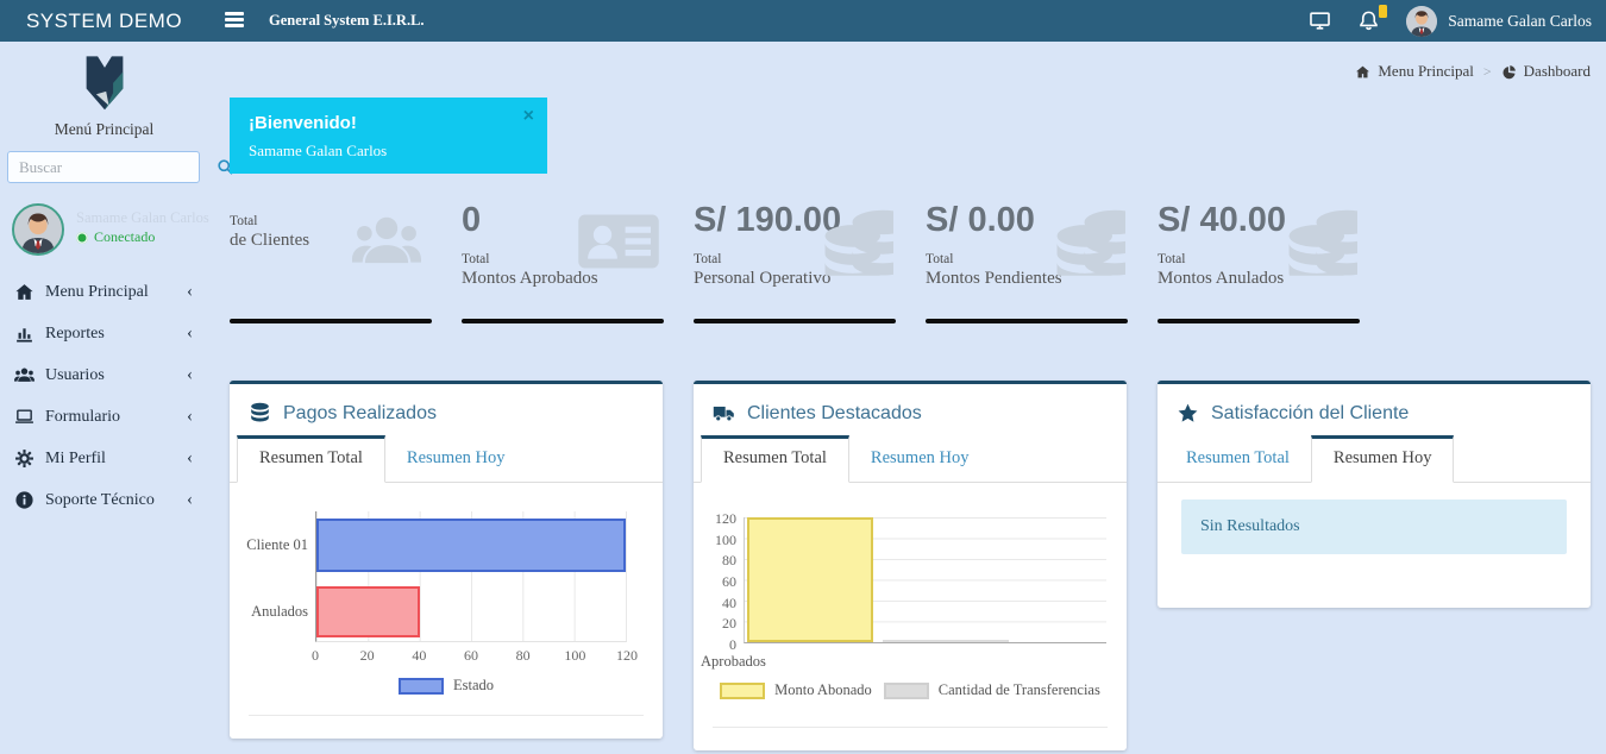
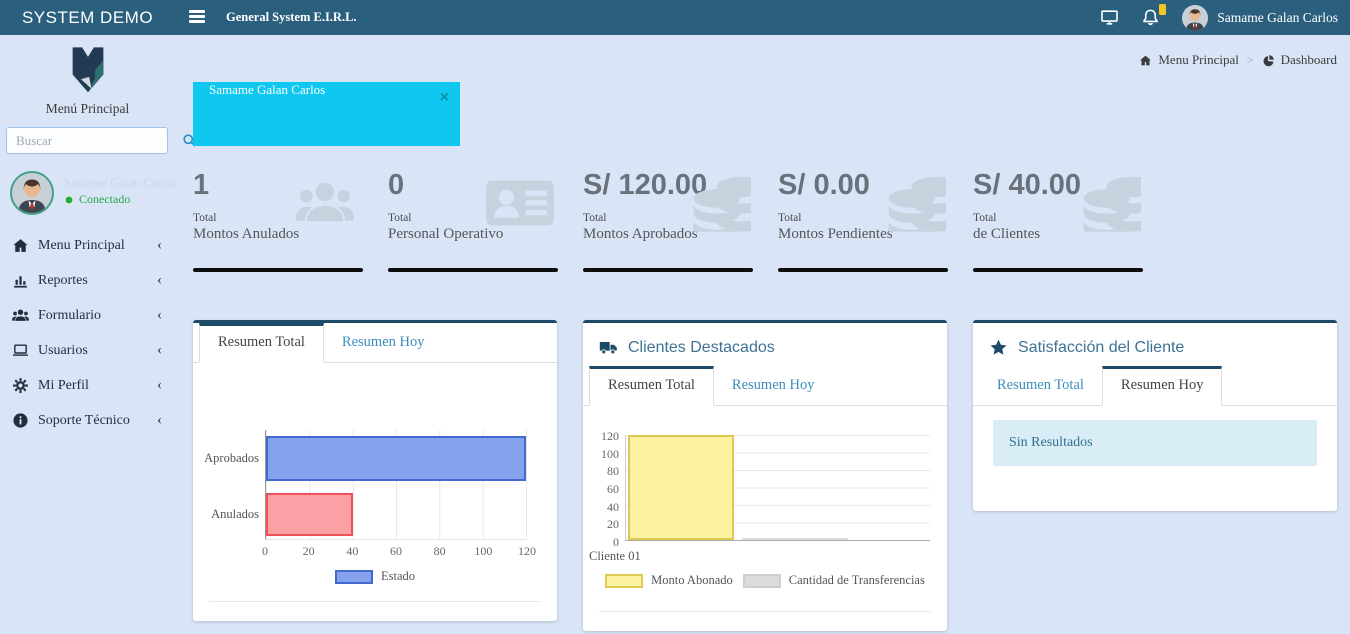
  SYSTEM DEMO
  General System E.I.R.L.
  Samame Galan Carlos
  Menú Principal
  Buscar
  Conectado
  Menu Principal
  ‹
  Reportes
  ‹
- Usuarios
+ Formulario
  ‹
- Formulario
+ Usuarios
  ‹
  Mi Perfil
  ‹
  Soporte Técnico
  ‹
  Menu Principal
  >
  Dashboard
- ¡Bienvenido!
  Samame Galan Carlos
  ×
+ 1
  Total
- de Clientes
+ Montos Anulados
  0
  Total
- Montos Aprobados
+ Personal Operativo
- S/ 190.00
+ S/ 120.00
  Total
- Personal Operativo
+ Montos Aprobados
  S/ 0.00
  Total
  Montos Pendientes
  S/ 40.00
  Total
- Montos Anulados
+ de Clientes
- Pagos Realizados
  Resumen Total
  Resumen Hoy
- Cliente 01
+ Aprobados
  Anulados
  0
  20
  40
  60
  80
  100
  120
  Estado
  Clientes Destacados
  Resumen Total
  Resumen Hoy
  120
  100
  80
  60
  40
  20
  0
- Aprobados
+ Cliente 01
  Monto Abonado
  Cantidad de Transferencias
  Satisfacción del Cliente
  Resumen Total
  Resumen Hoy
  Sin Resultados
